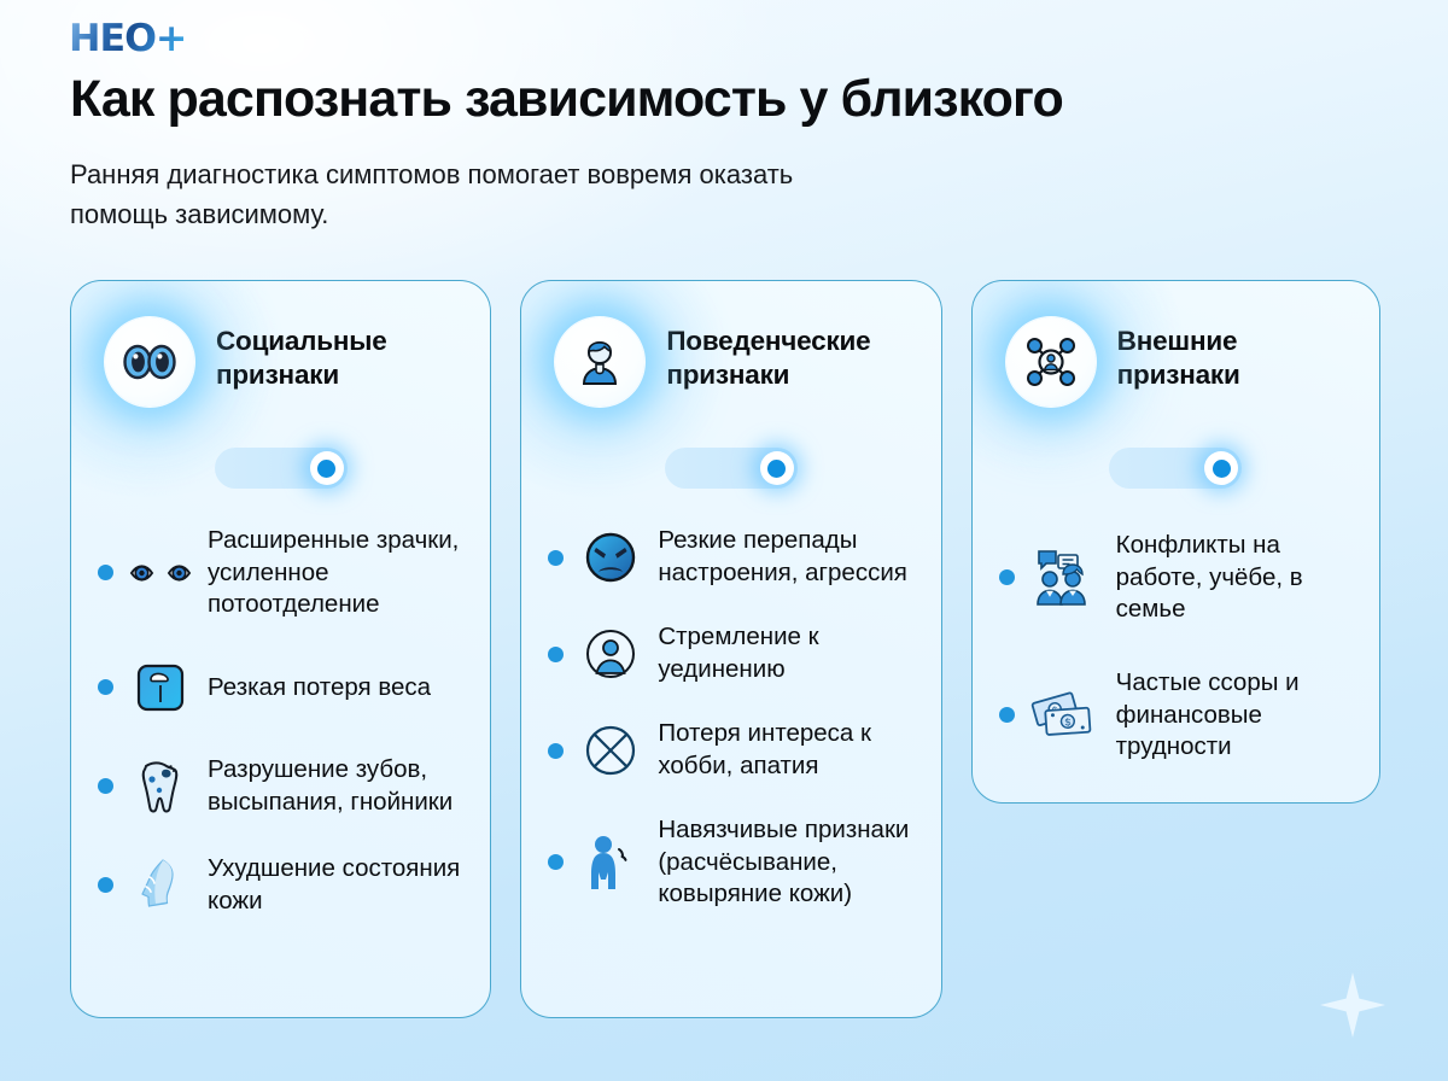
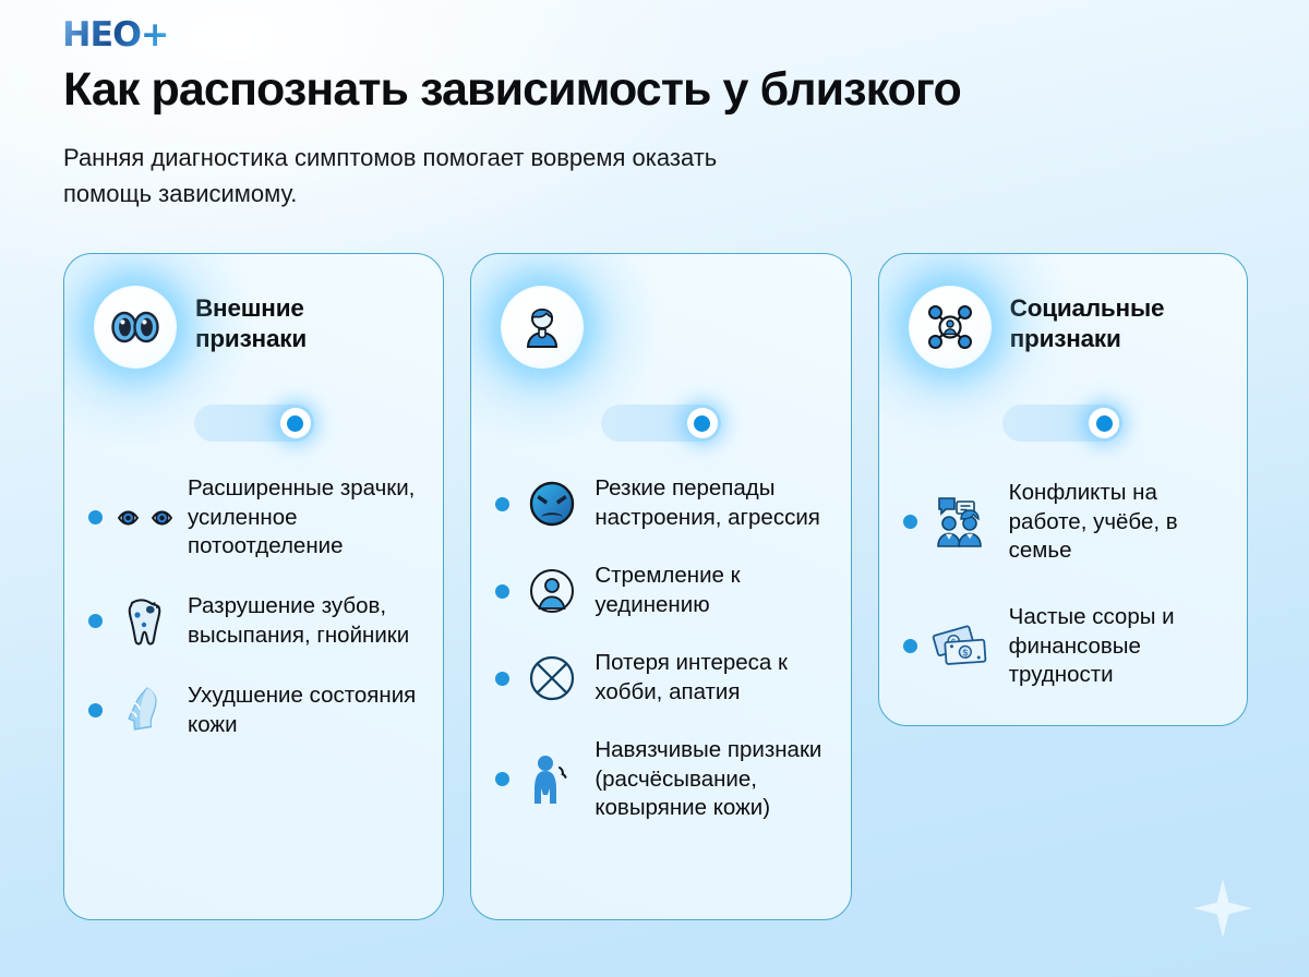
  НЕО+
  Как распознать зависимость у близкого
  Ранняя диагностика симптомов помогает вовремя оказать
  помощь зависимому.
- Социальные признаки
+ Внешние признаки
  Расширенные зрачки, усиленное потоотделение
- Резкая потеря веса
  Разрушение зубов, высыпания, гнойники
  Ухудшение состояния кожи
- Поведенческие признаки
  Резкие перепады настроения, агрессия
  Стремление к уединению
  Потеря интереса к хобби, апатия
  Навязчивые признаки (расчёсывание, ковыряние кожи)
- Внешние признаки
+ Социальные признаки
  Конфликты на работе, учёбе, в семье
  Частые ссоры и финансовые трудности
